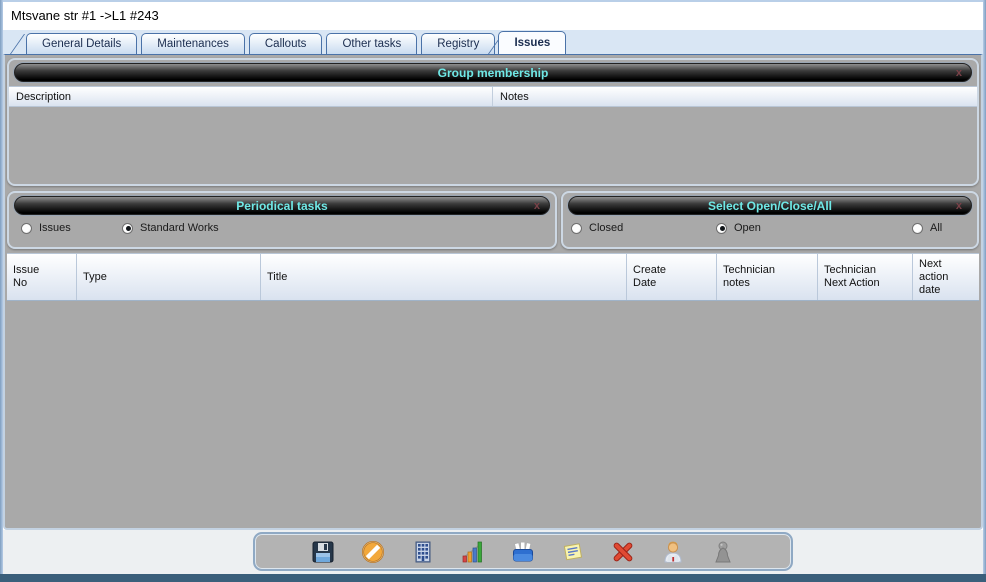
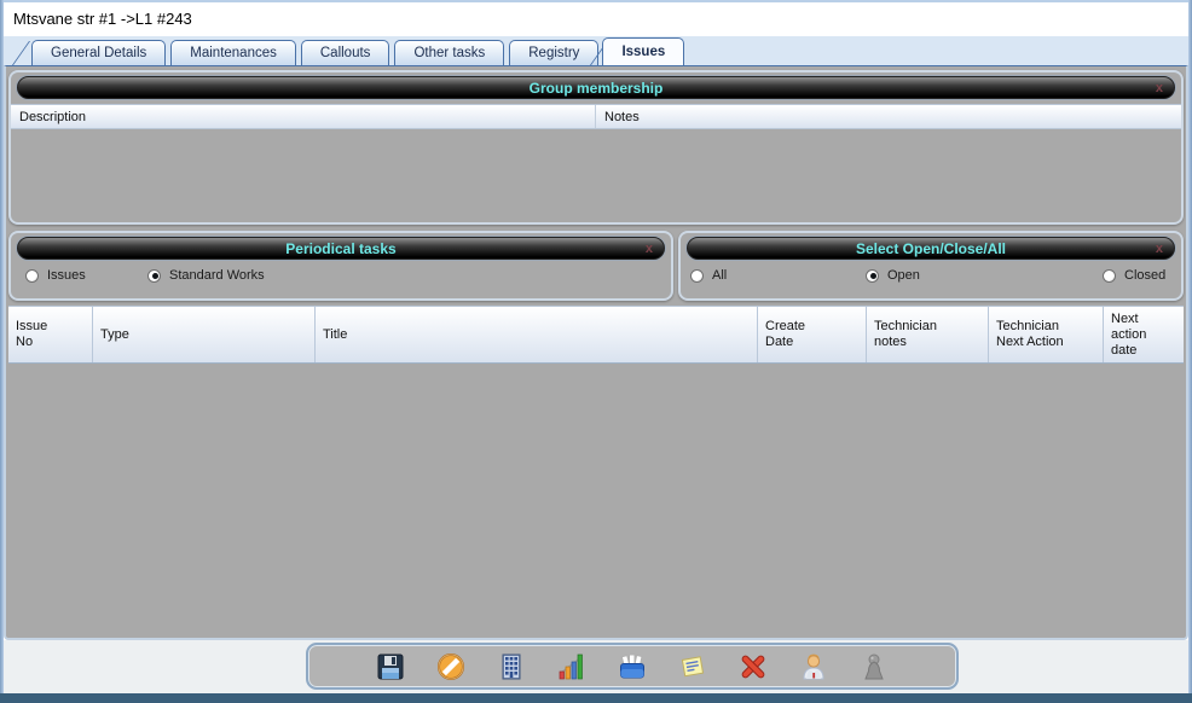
  Mtsvane str #1 ->L1 #243
  General Details
  Maintenances
  Callouts
  Other tasks
  Registry
  Issues
  Group membership
  x
  Description
  Notes
  Periodical tasks
  x
  Issues
  Standard Works
  Select Open/Close/All
  x
- Closed
+ All
  Open
- All
+ Closed
  Issue No
  Type
  Title
  Create Date
  Technician notes
  Technician Next Action
  Next action date
